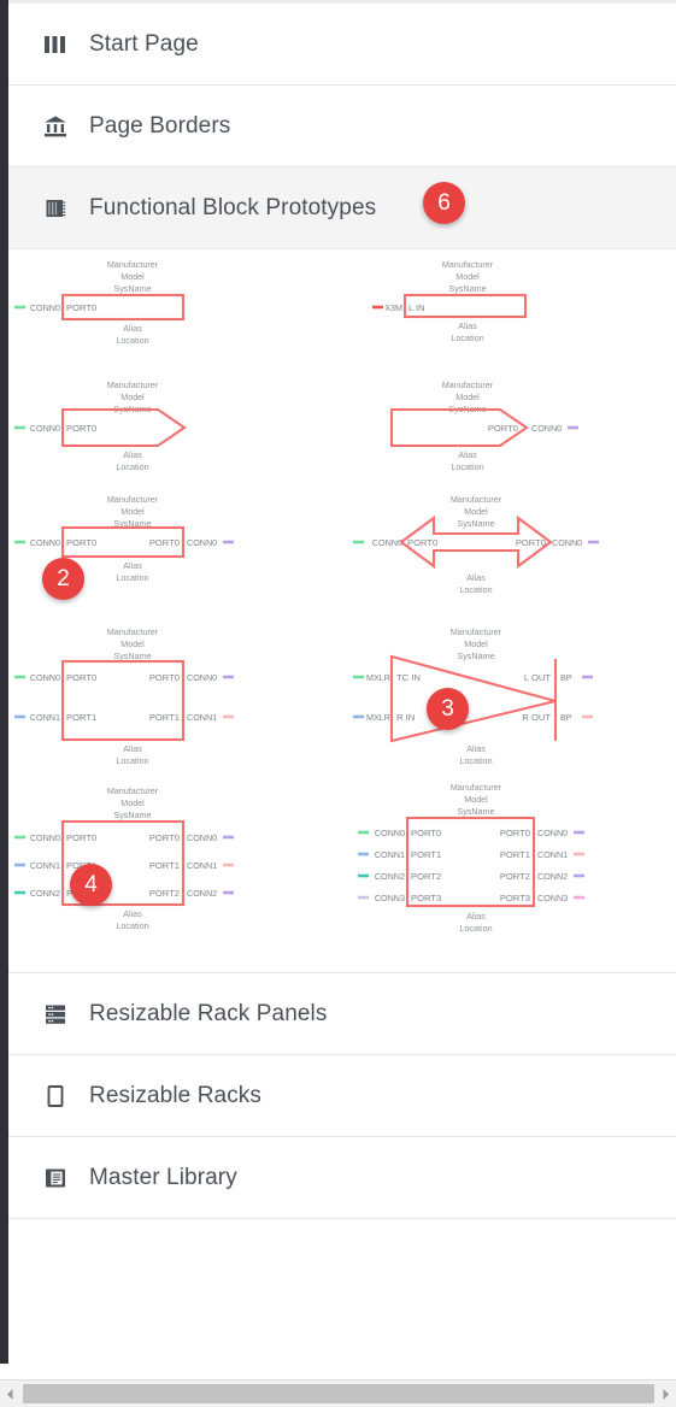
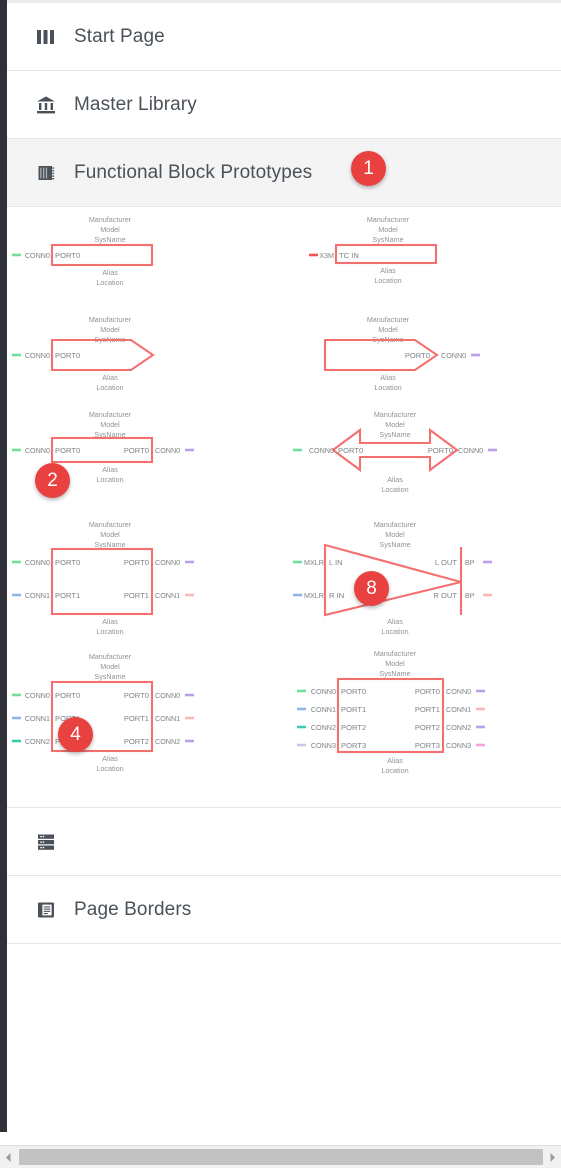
  Start Page
- Page Borders
+ Master Library
  Functional Block Prototypes
  Manufacturer
  Model
  SysName
  PORT0
  CONN0
  Alias
  Location
  Manufacturer
  Model
  SysName
- L IN
+ TC IN
  X3M
  Alias
  Location
  Manufacturer
  Model
  PORT0
  CONN0
  Alias
  Location
  Manufacturer
  Model
  PORT0
  CONN0
  Alias
  Location
  Manufacturer
  Model
  SysName
  PORT0
  PORT0
  CONN0
  CONN0
  Alias
  Location
  Manufacturer
  Model
  SysName
  PORT0
  PORT0
  CONN0
  CONN0
  Alias
  Location
  Manufacturer
  Model
  SysName
  PORT0
  PORT0
  CONN0
  CONN0
  PORT1
  PORT1
  CONN1
  CONN1
  Alias
  Location
  Manufacturer
  Model
  SysName
- TC IN
+ L IN
  L OUT
  MXLR
  BP
  R IN
  R OUT
  MXLR
  BP
  Alias
  Location
  Manufacturer
  Model
  SysName
  PORT0
  PORT0
  CONN0
  CONN0
  PORT1
  CONN1
  CONN1
  PORT2
  CONN2
  CONN2
  Alias
  Location
  Manufacturer
  Model
  SysName
  PORT0
  PORT0
  CONN0
  CONN0
  PORT1
  PORT1
  CONN1
  CONN1
  PORT2
  PORT2
  CONN2
  CONN2
  PORT3
  PORT3
  CONN3
  CONN3
  Alias
  Location
- Resizable Rack Panels
- Resizable Racks
- Master Library
+ Page Borders
- 6
+ 1
  2
- 3
+ 8
  4
